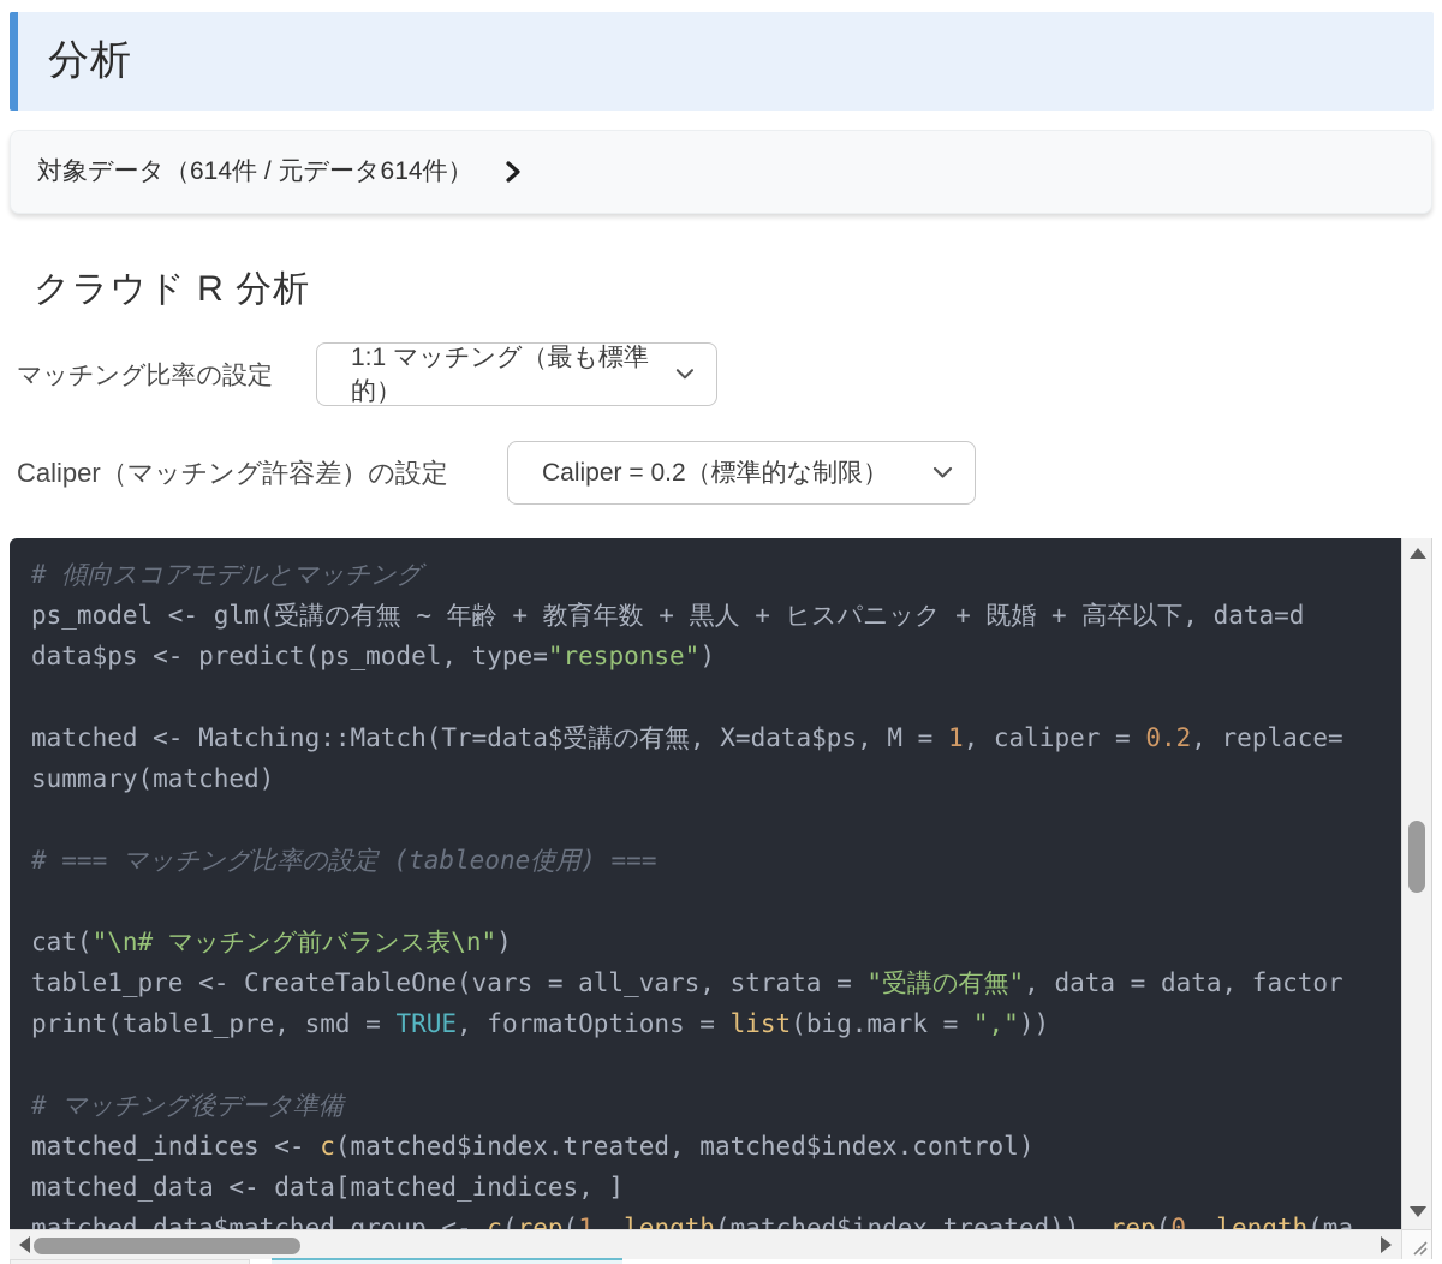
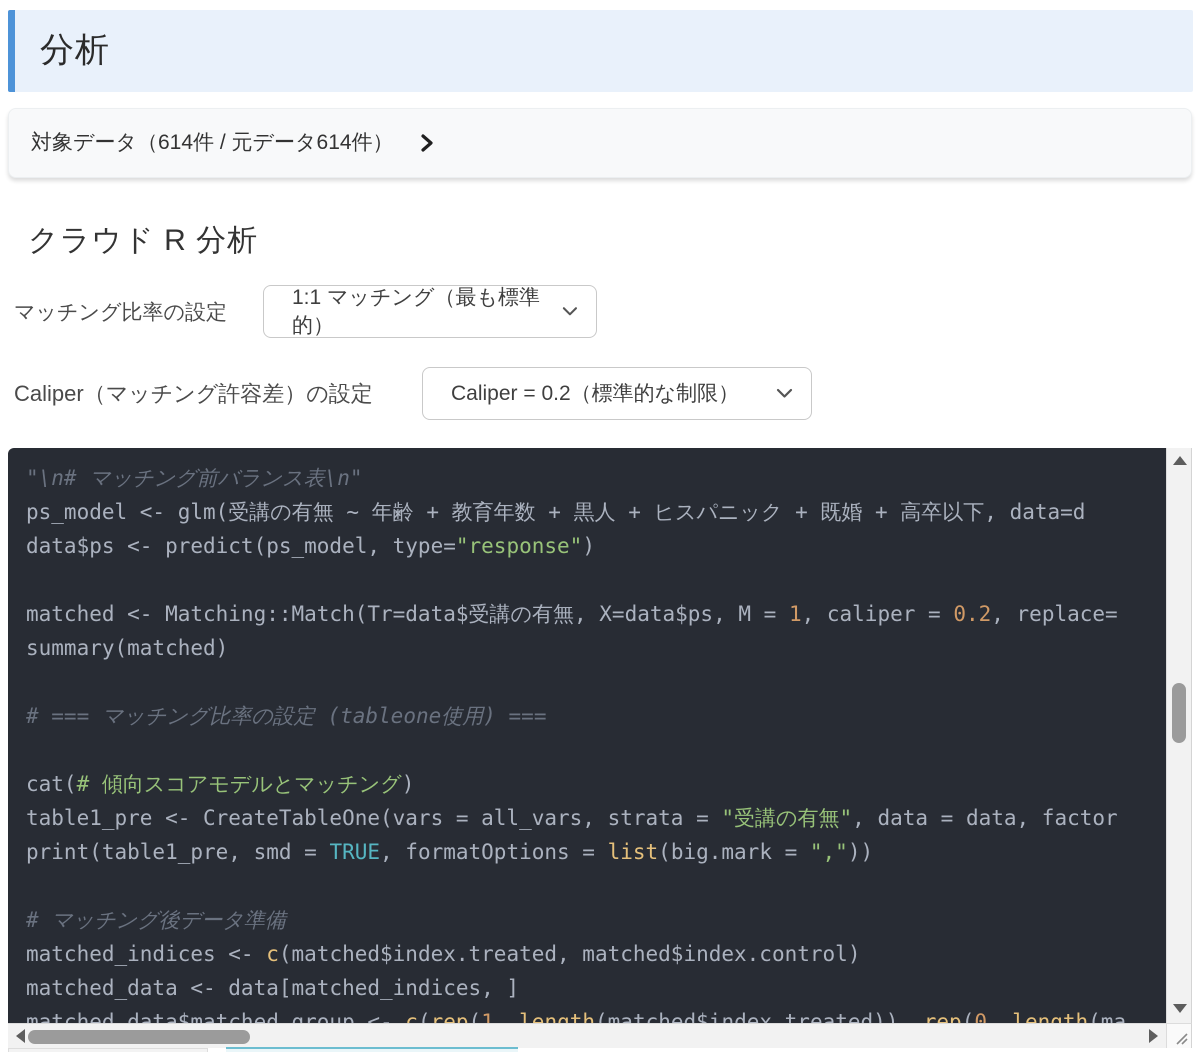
  分析
  対象データ（614件 / 元データ614件）
  クラウド R 分析
  マッチング比率の設定
  1:1 マッチング（最も標準的）
  Caliper（マッチング許容差）の設定
  Caliper = 0.2（標準的な制限）
- # 傾向スコアモデルとマッチング
+ "\n# マッチング前バランス表\n"
  ps_model <- glm(受講の有無 ~ 年齢 + 教育年数 + 黒人 + ヒスパニック + 既婚 + 高卒以下, data=d
  data$ps <- predict(ps_model, type="response")
  matched <- Matching::Match(Tr=data$受講の有無, X=data$ps, M = 1, caliper = 0.2, replace=
  summary(matched)
  # === マッチング比率の設定 (tableone使用) ===
- cat("\n# マッチング前バランス表\n")
+ cat(# 傾向スコアモデルとマッチング)
  table1_pre <- CreateTableOne(vars = all_vars, strata = "受講の有無", data = data, factor
  print(table1_pre, smd = TRUE, formatOptions = list(big.mark = ","))
  # マッチング後データ準備
  matched_indices <- c(matched$index.treated, matched$index.control)
  matched_data <- data[matched_indices, ]
  matched_data$matched_group <- c(rep(1, length(matched$index.treated)), rep(0, length(ma
